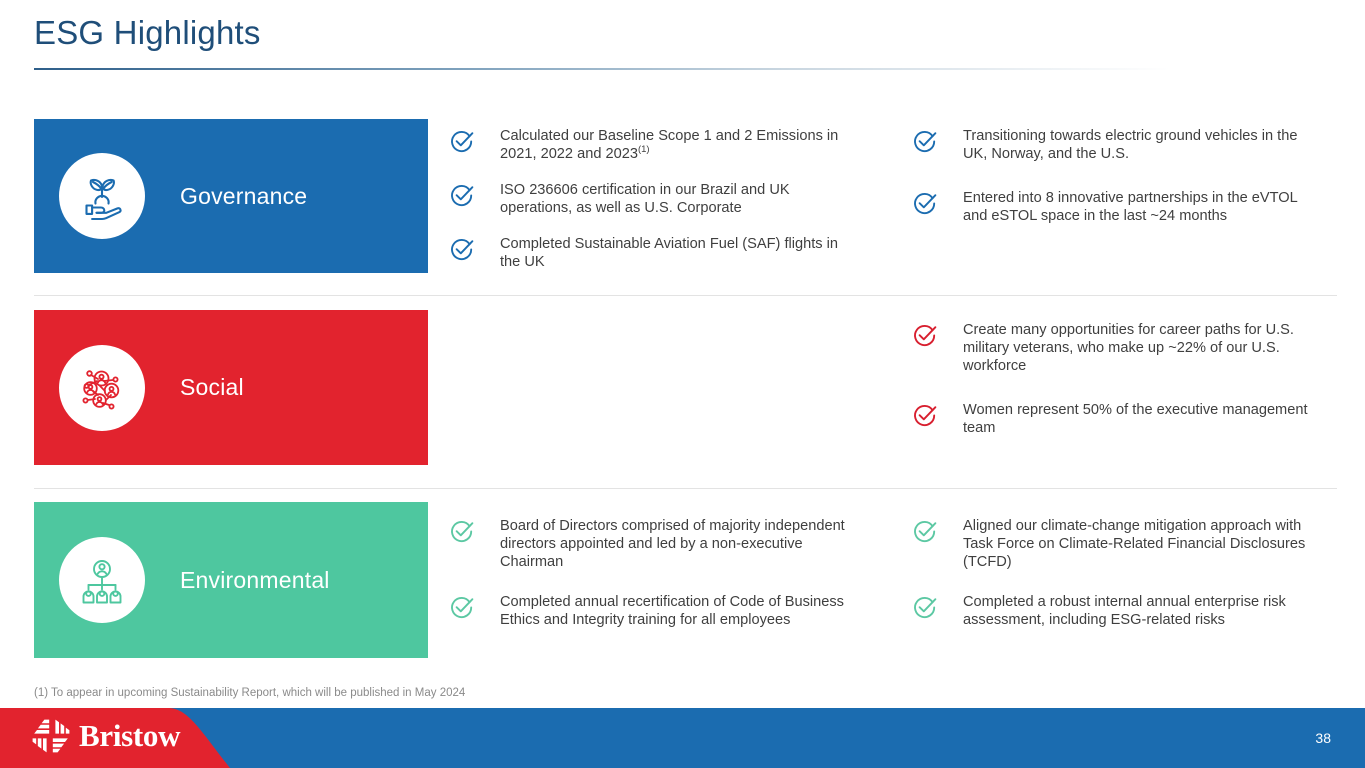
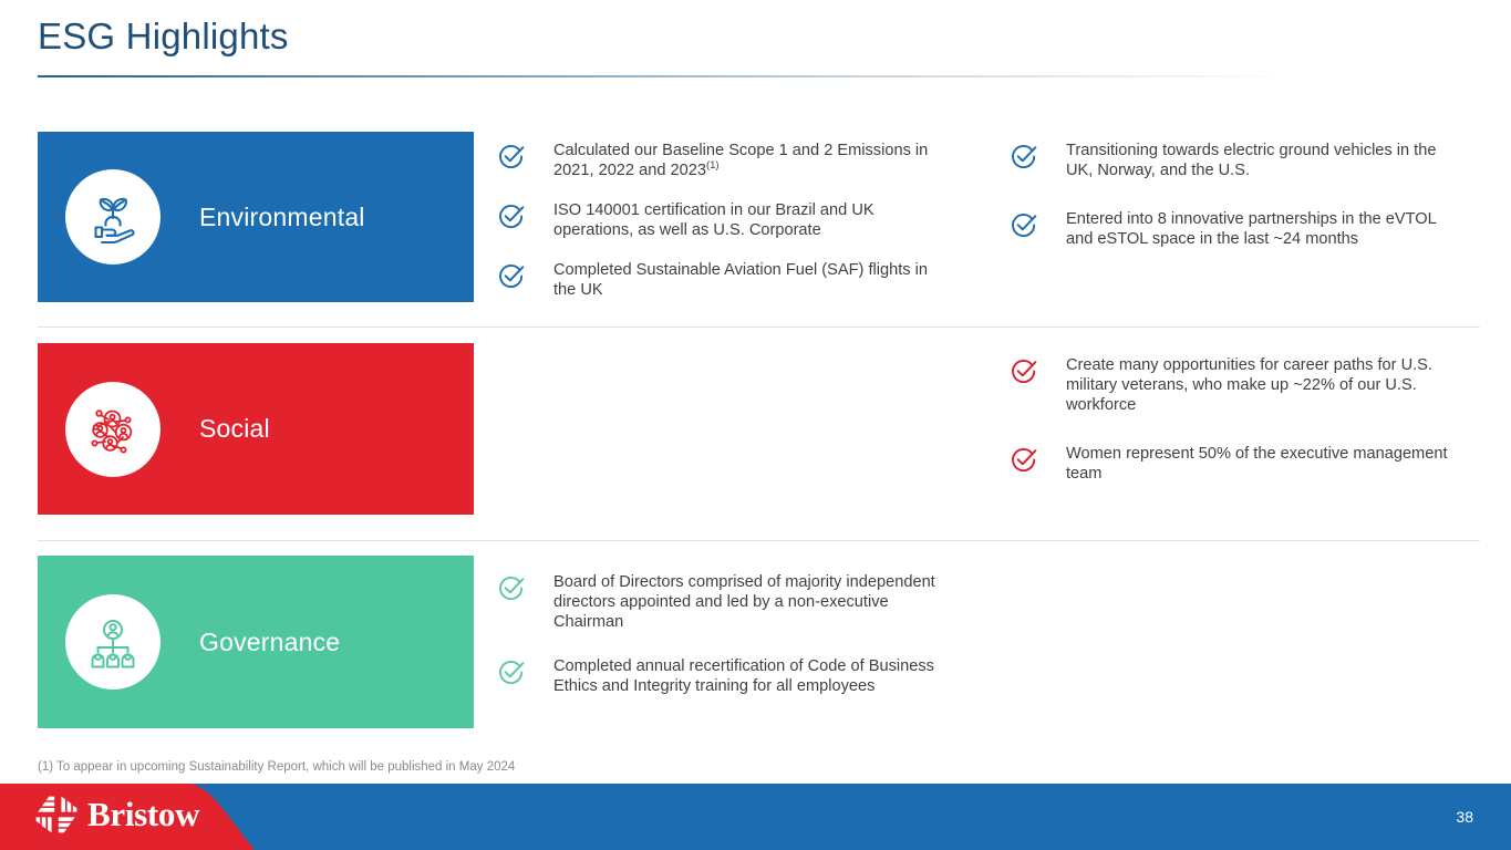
  ESG Highlights
- Governance
+ Environmental
  Calculated our Baseline Scope 1 and 2 Emissions in 2021, 2022 and 2023(1)
- ISO 236606 certification in our Brazil and UK operations, as well as U.S. Corporate
+ ISO 140001 certification in our Brazil and UK operations, as well as U.S. Corporate
  Completed Sustainable Aviation Fuel (SAF) flights in the UK
  Transitioning towards electric ground vehicles in the UK, Norway, and the U.S.
  Entered into 8 innovative partnerships in the eVTOL and eSTOL space in the last ~24 months
  Social
  Create many opportunities for career paths for U.S. military veterans, who make up ~22% of our U.S. workforce
  Women represent 50% of the executive management team
- Environmental
+ Governance
  Board of Directors comprised of majority independent directors appointed and led by a non-executive Chairman
  Completed annual recertification of Code of Business Ethics and Integrity training for all employees
- Aligned our climate-change mitigation approach with Task Force on Climate-Related Financial Disclosures (TCFD)
- Completed a robust internal annual enterprise risk assessment, including ESG-related risks
  (1) To appear in upcoming Sustainability Report, which will be published in May 2024
  Bristow
  38
